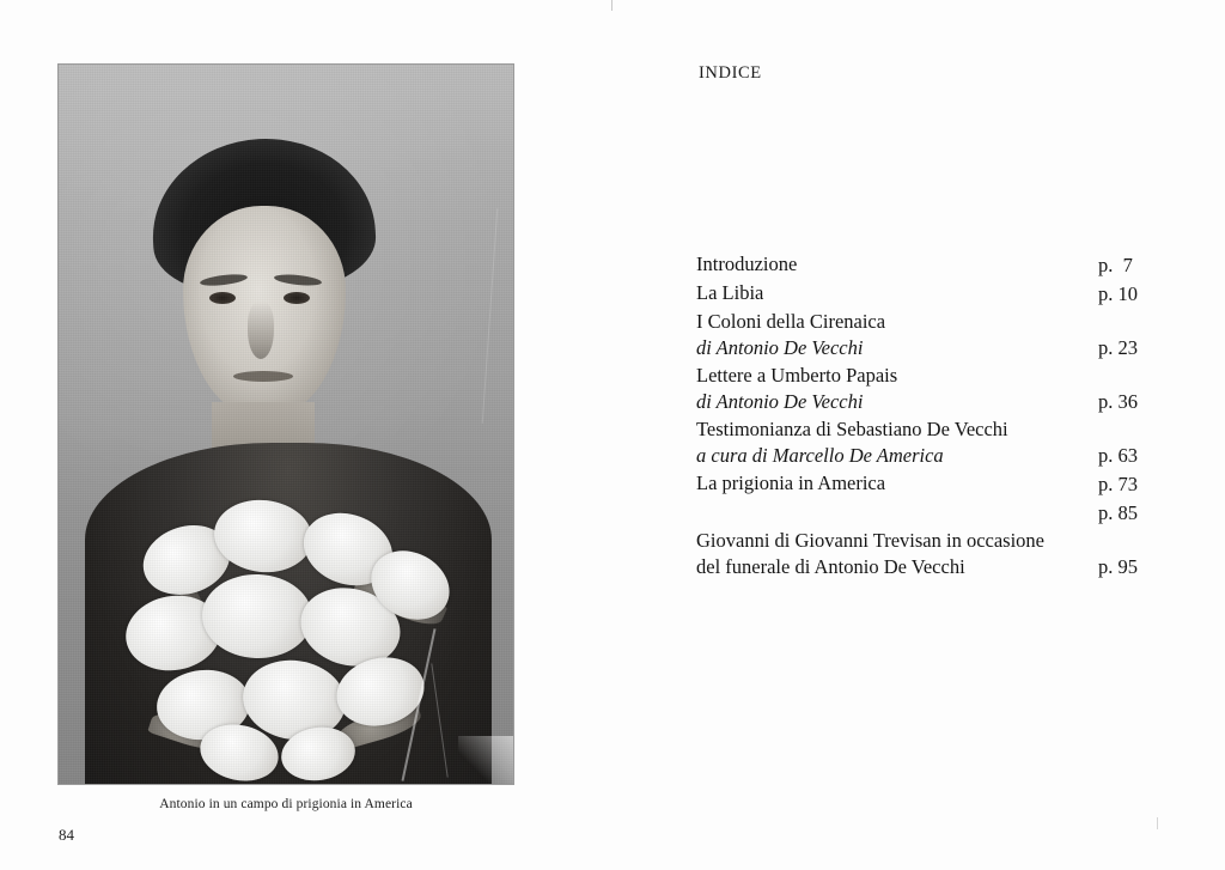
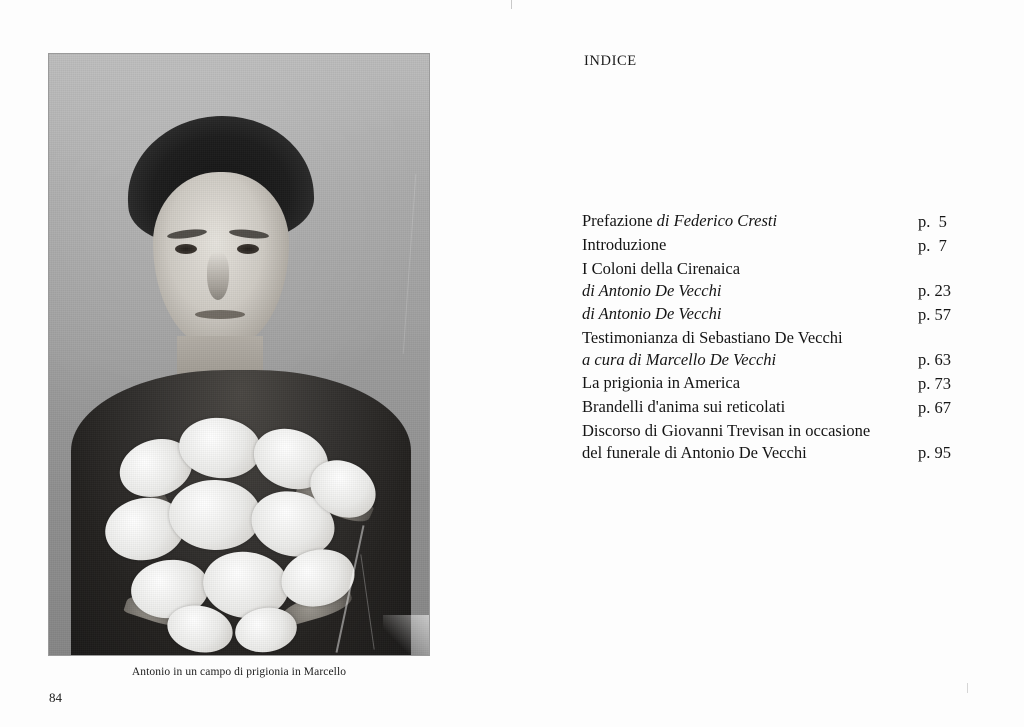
- Antonio in un campo di prigionia in America
+ Antonio in un campo di prigionia in Marcello
  84
  INDICE
+ Prefazione di Federico Cresti
+ p. 5
  Introduzione
  p. 7
- La Libia
- p. 10
  I Coloni della Cirenaica
  di Antonio De Vecchi
  p. 23
- Lettere a Umberto Papais
  di Antonio De Vecchi
- p. 36
+ p. 57
  Testimonianza di Sebastiano De Vecchi
- a cura di Marcello De America
+ a cura di Marcello De Vecchi
  p. 63
  La prigionia in America
  p. 73
+ Brandelli d'anima sui reticolati
- p. 85
+ p. 67
- Giovanni di Giovanni Trevisan in occasione
+ Discorso di Giovanni Trevisan in occasione
  del funerale di Antonio De Vecchi
  p. 95
